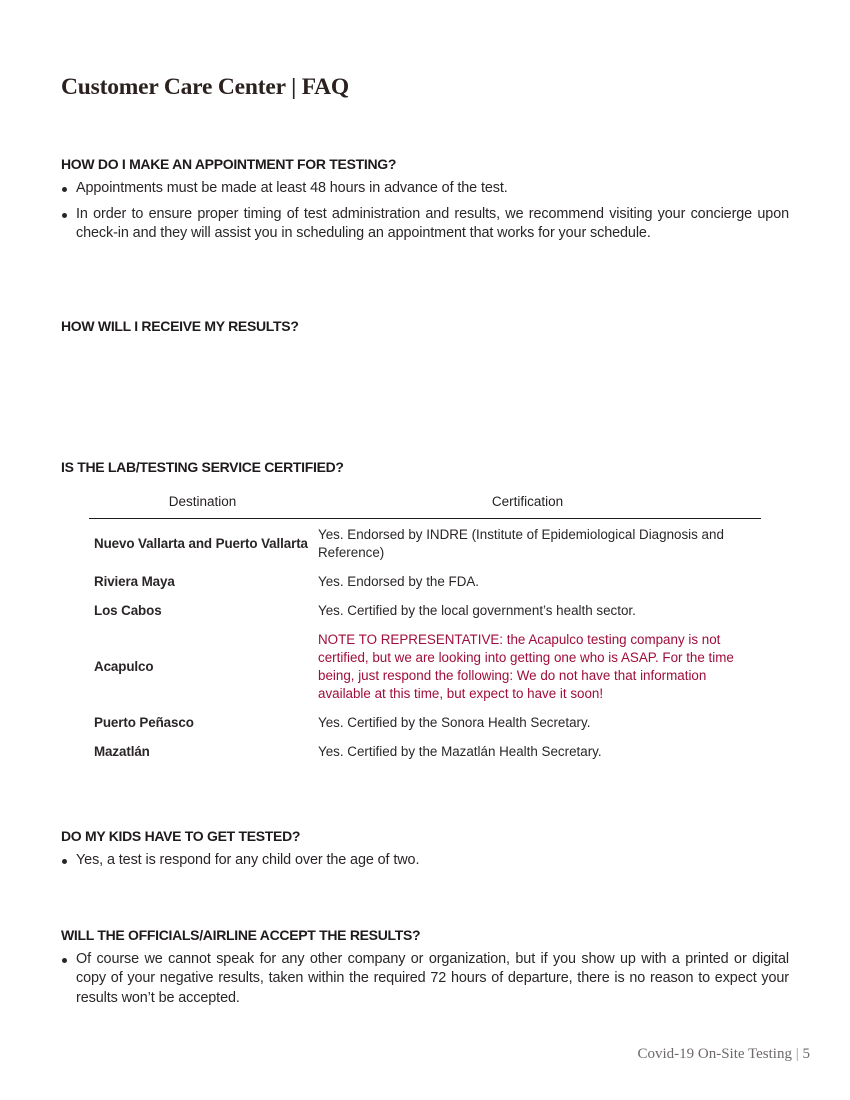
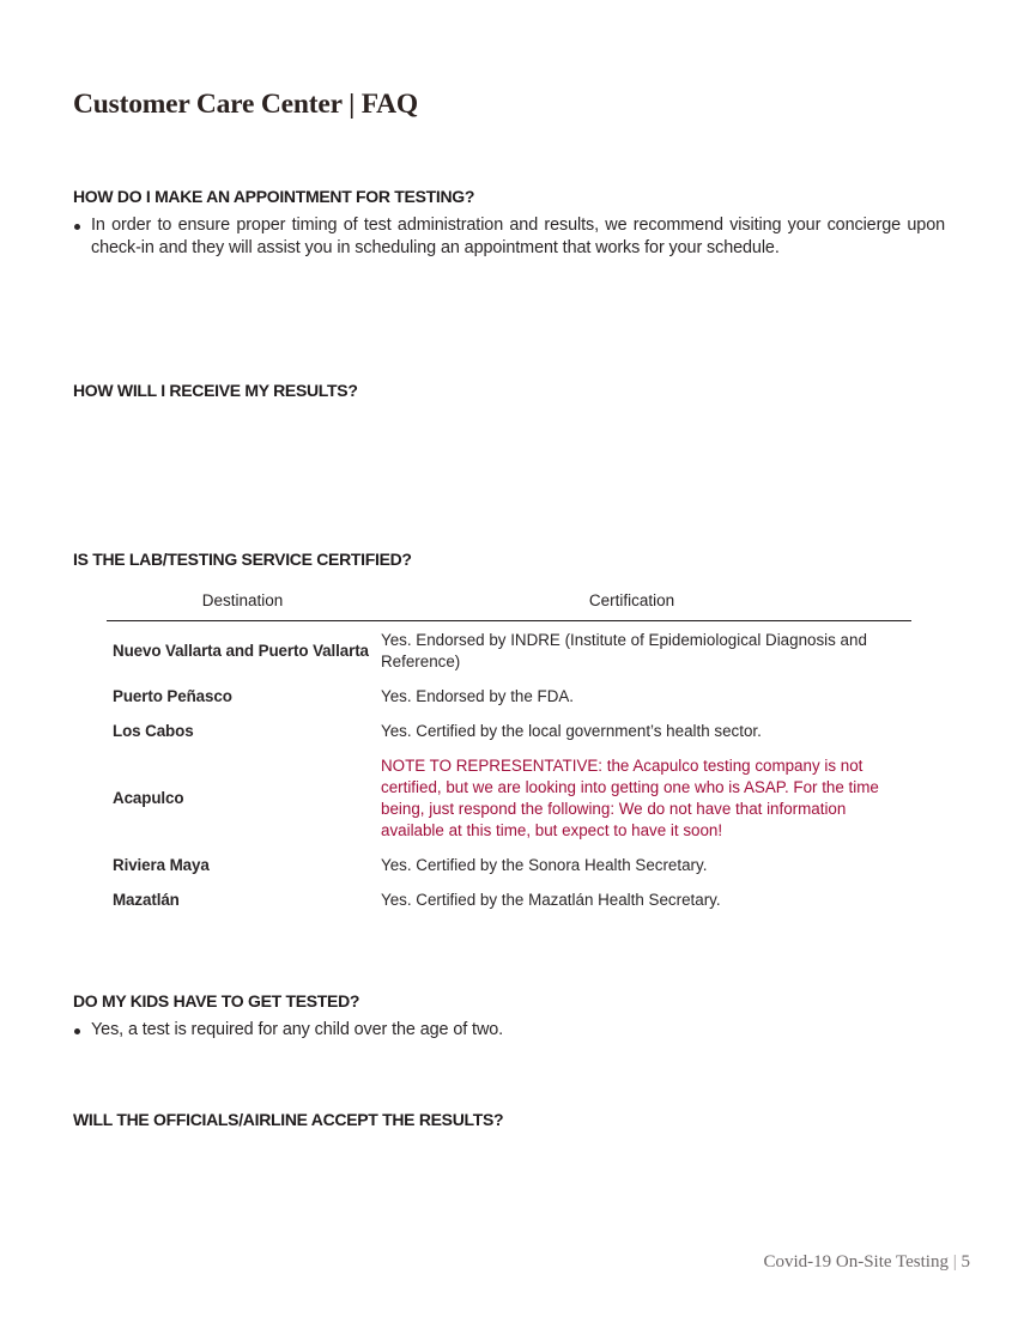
  Customer Care Center | FAQ
  HOW DO I MAKE AN APPOINTMENT FOR TESTING?
- Appointments must be made at least 48 hours in advance of the test.
  In order to ensure proper timing of test administration and results, we recommend visiting your concierge upon check-in and they will assist you in scheduling an appointment that works for your schedule.
  HOW WILL I RECEIVE MY RESULTS?
  IS THE LAB/TESTING SERVICE CERTIFIED?
  Destination
  Certification
  Nuevo Vallarta and Puerto Vallarta
  Yes. Endorsed by INDRE (Institute of Epidemiological Diagnosis and Reference)
- Riviera Maya
+ Puerto Peñasco
  Yes. Endorsed by the FDA.
  Los Cabos
  Yes. Certified by the local government’s health sector.
  Acapulco
  NOTE TO REPRESENTATIVE: the Acapulco testing company is not certified, but we are looking into getting one who is ASAP. For the time being, just respond the following: We do not have that information available at this time, but expect to have it soon!
- Puerto Peñasco
+ Riviera Maya
  Yes. Certified by the Sonora Health Secretary.
  Mazatlán
  Yes. Certified by the Mazatlán Health Secretary.
  DO MY KIDS HAVE TO GET TESTED?
- Yes, a test is respond for any child over the age of two.
+ Yes, a test is required for any child over the age of two.
  WILL THE OFFICIALS/AIRLINE ACCEPT THE RESULTS?
- Of course we cannot speak for any other company or organization, but if you show up with a printed or digital copy of your negative results, taken within the required 72 hours of departure, there is no reason to expect your results won’t be accepted.
  Covid-19 On-Site Testing | 5
